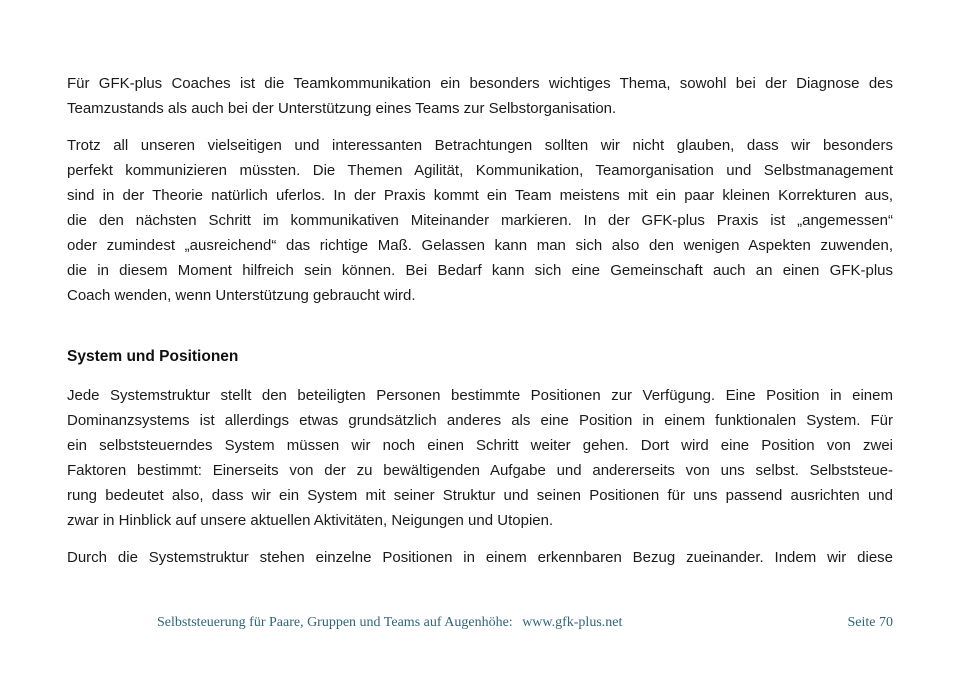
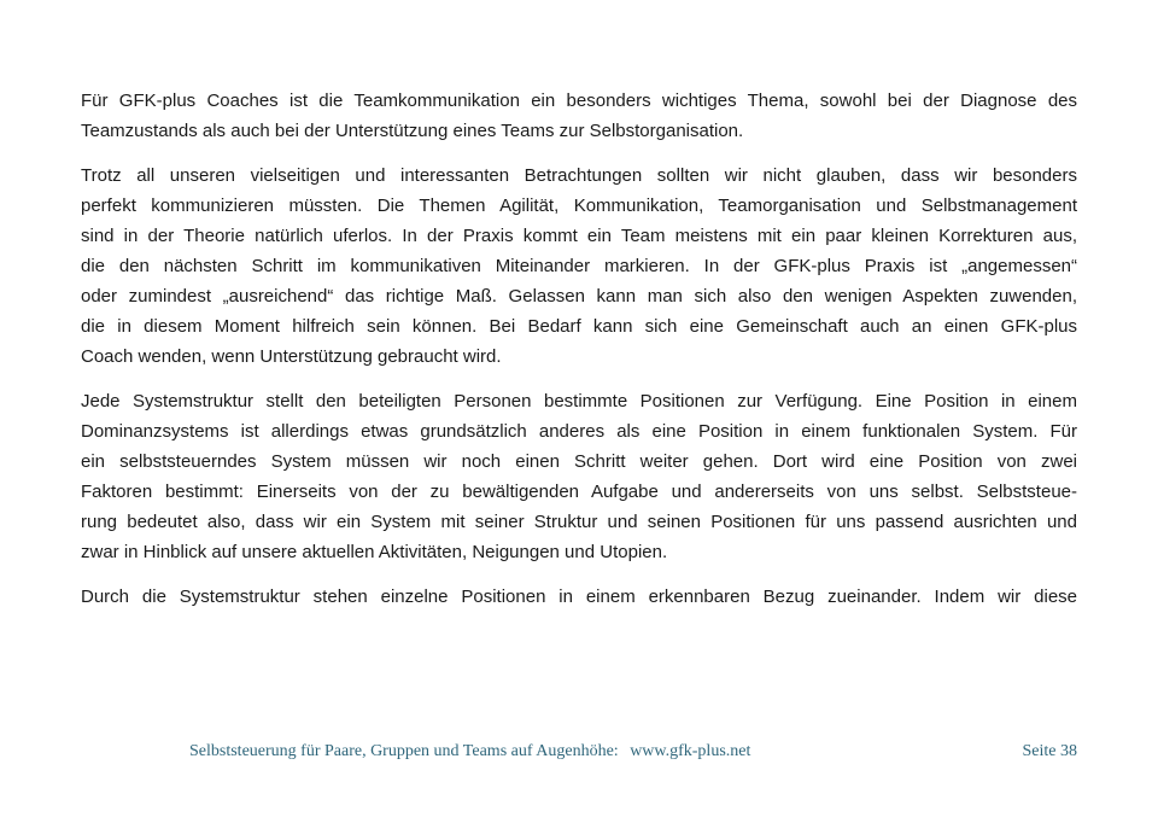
  Für GFK-plus Coaches ist die Teamkommunikation ein besonders wichtiges Thema, sowohl bei der Diagnose des
  Teamzustands als auch bei der Unterstützung eines Teams zur Selbstorganisation.
  Trotz all unseren vielseitigen und interessanten Betrachtungen sollten wir nicht glauben, dass wir besonders
  perfekt kommunizieren müssten. Die Themen Agilität, Kommunikation, Teamorganisation und Selbstmanagement
  sind in der Theorie natürlich uferlos. In der Praxis kommt ein Team meistens mit ein paar kleinen Korrekturen aus,
  die den nächsten Schritt im kommunikativen Miteinander markieren. In der GFK-plus Praxis ist „angemessen“
  oder zumindest „ausreichend“ das richtige Maß. Gelassen kann man sich also den wenigen Aspekten zuwenden,
  die in diesem Moment hilfreich sein können. Bei Bedarf kann sich eine Gemeinschaft auch an einen GFK-plus
  Coach wenden, wenn Unterstützung gebraucht wird.
- System und Positionen
  Jede Systemstruktur stellt den beteiligten Personen bestimmte Positionen zur Verfügung. Eine Position in einem
  Dominanzsystems ist allerdings etwas grundsätzlich anderes als eine Position in einem funktionalen System. Für
  ein selbststeuerndes System müssen wir noch einen Schritt weiter gehen. Dort wird eine Position von zwei
  Faktoren bestimmt: Einerseits von der zu bewältigenden Aufgabe und andererseits von uns selbst. Selbststeue-
  rung bedeutet also, dass wir ein System mit seiner Struktur und seinen Positionen für uns passend ausrichten und
  zwar in Hinblick auf unsere aktuellen Aktivitäten, Neigungen und Utopien.
  Durch die Systemstruktur stehen einzelne Positionen in einem erkennbaren Bezug zueinander. Indem wir diese
  Selbststeuerung für Paare, Gruppen und Teams auf Augenhöhe: www.gfk-plus.net
- Seite 70
+ Seite 38
